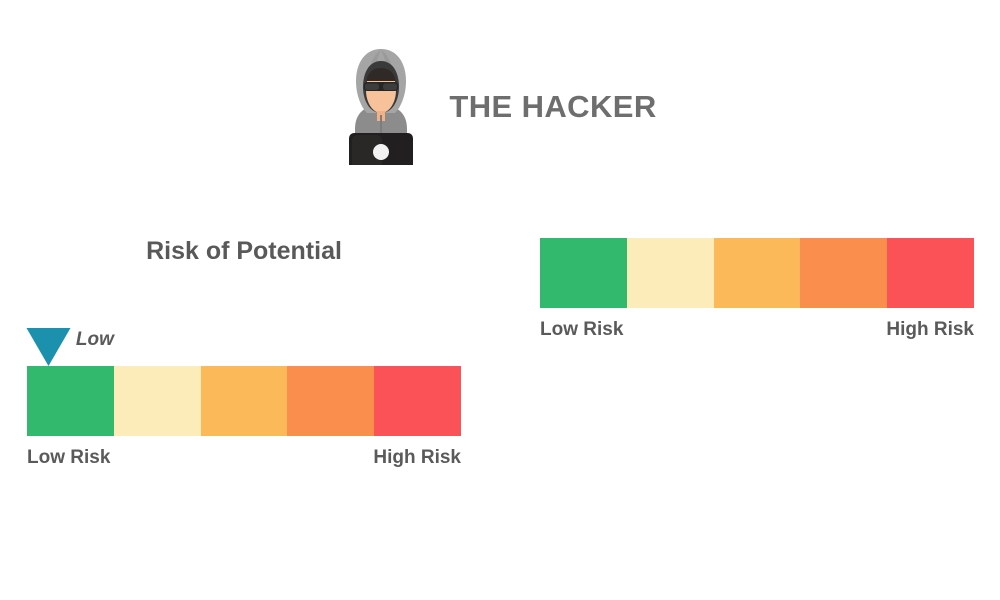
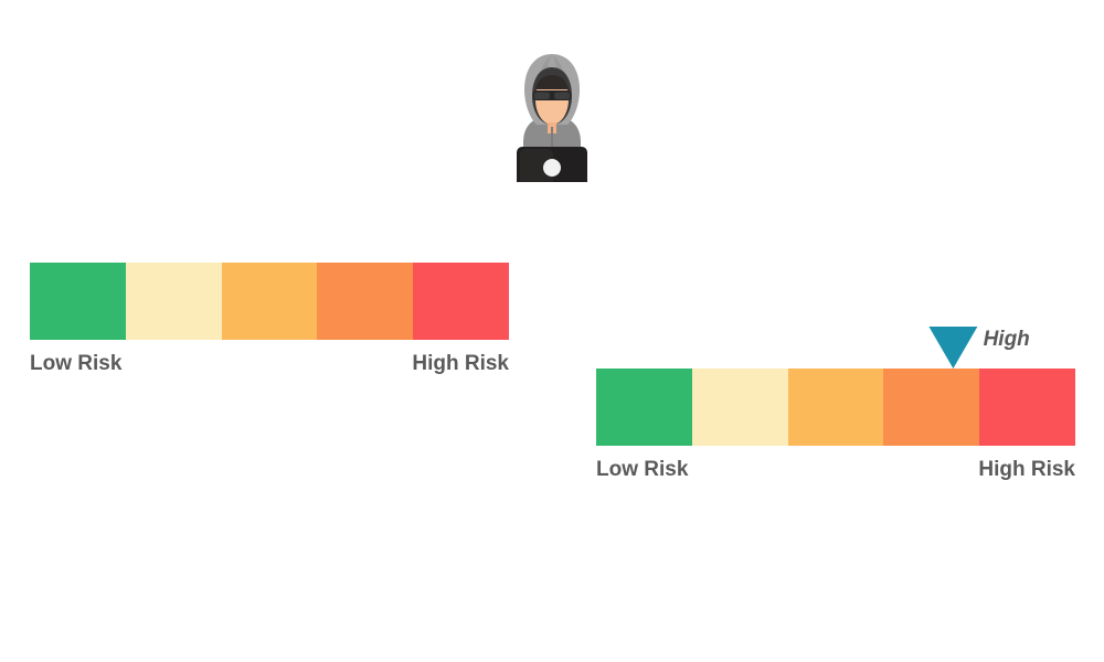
- THE HACKER
- Risk of Potential
- Low
  Low Risk
  High Risk
+ High
  Low Risk
  High Risk
